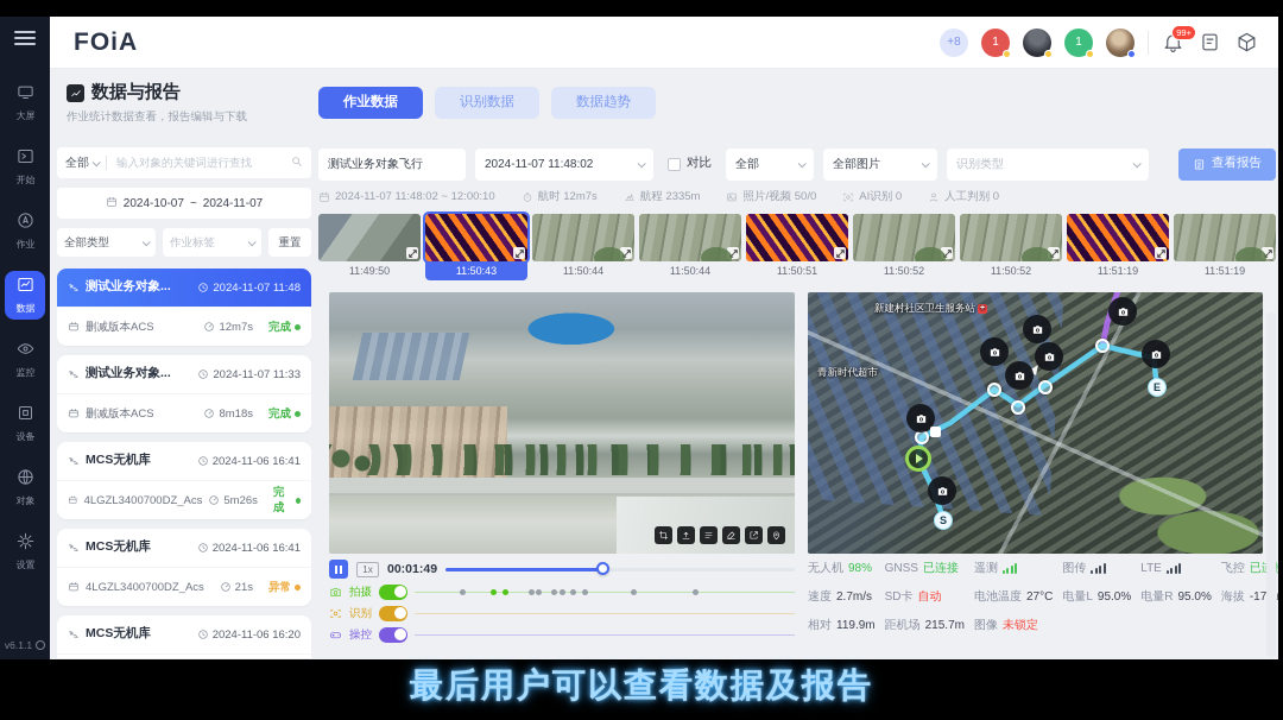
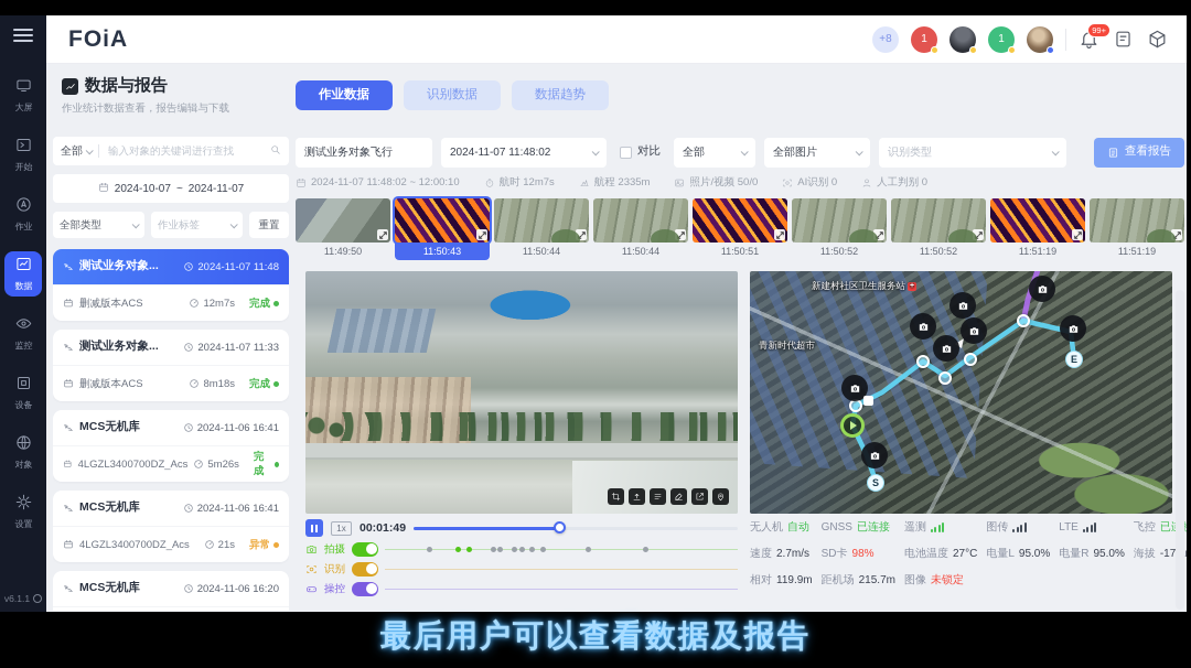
  大屏
  开始
  作业
  数据
  监控
  设备
  对象
  设置
  v6.1.1
  FOiA
  +8
  1
  1
  99+
  数据与报告
  作业统计数据查看，报告编辑与下载
  作业数据
  识别数据
  数据趋势
  全部
  输入对象的关键词进行查找
  2024-10-07
  ~
  2024-11-07
  全部类型
  作业标签
  重置
  测试业务对象...
  2024-11-07 11:48
  删减版本ACS
  12m7s
  完成
  测试业务对象...
  2024-11-07 11:33
  删减版本ACS
  8m18s
  完成
  MCS无机库
  2024-11-06 16:41
  4LGZL3400700DZ_Acs
  5m26s
  完成
  MCS无机库
  2024-11-06 16:41
  4LGZL3400700DZ_Acs
  21s
  异常
  MCS无机库
  2024-11-06 16:20
  测试业务对象飞行
  2024-11-07 11:48:02
  对比
  全部
  全部图片
  识别类型
  查看报告
  2024-11-07 11:48:02 ~ 12:00:10
  航时 12m7s
  航程 2335m
  照片/视频 50/0
  AI识别 0
  人工判别 0
  11:49:50
  11:50:43
  11:50:44
  11:50:44
  11:50:51
  11:50:52
  11:50:52
  11:51:19
  11:51:19
  新建村社区卫生服务站
  青新时代超市
  E
  S
  1x
  00:01:49
  拍摄
  识别
  操控
  无人机
- 98%
+ 自动
  GNSS
  已连接
  遥测
  图传
  LTE
  飞控
  速度
  2.7m/s
  SD卡
- 自动
+ 98%
  电池温度
  27°C
  电量L
  95.0%
  电量R
  95.0%
  海拔
  相对
  119.9m
  距机场
  215.7m
  图像
  未锁定
  最后用户可以查看数据及报告
